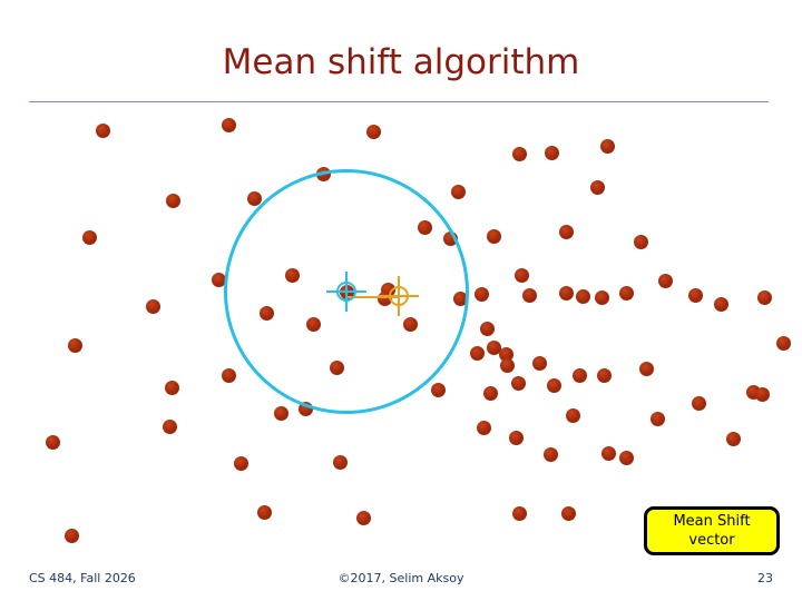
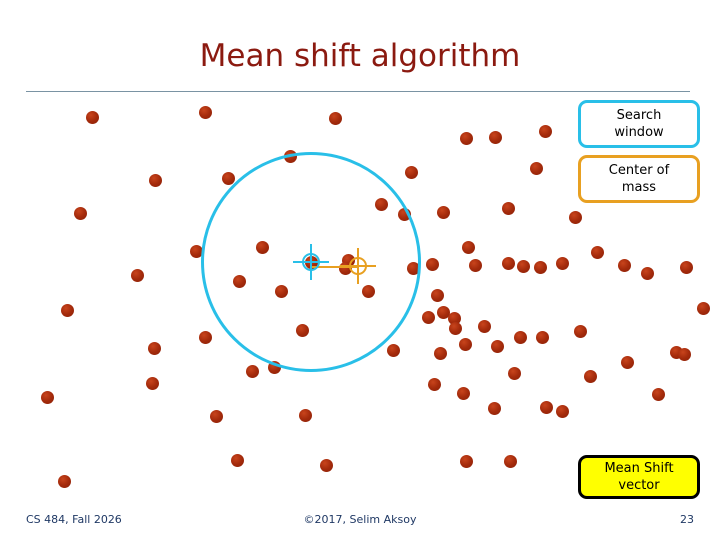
  Mean shift algorithm
+ Search
+ window
+ Center of
+ mass
  Mean Shift
  vector
  CS 484, Fall 2026
  ©2017, Selim Aksoy
  23
